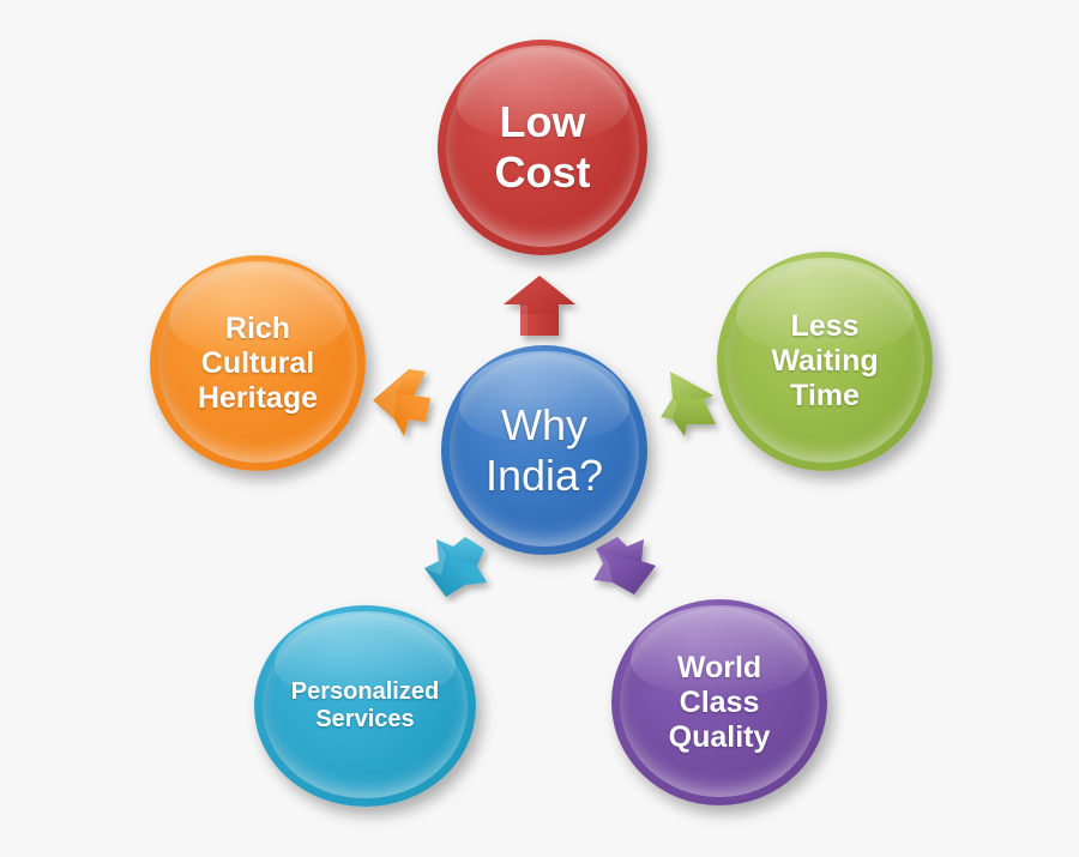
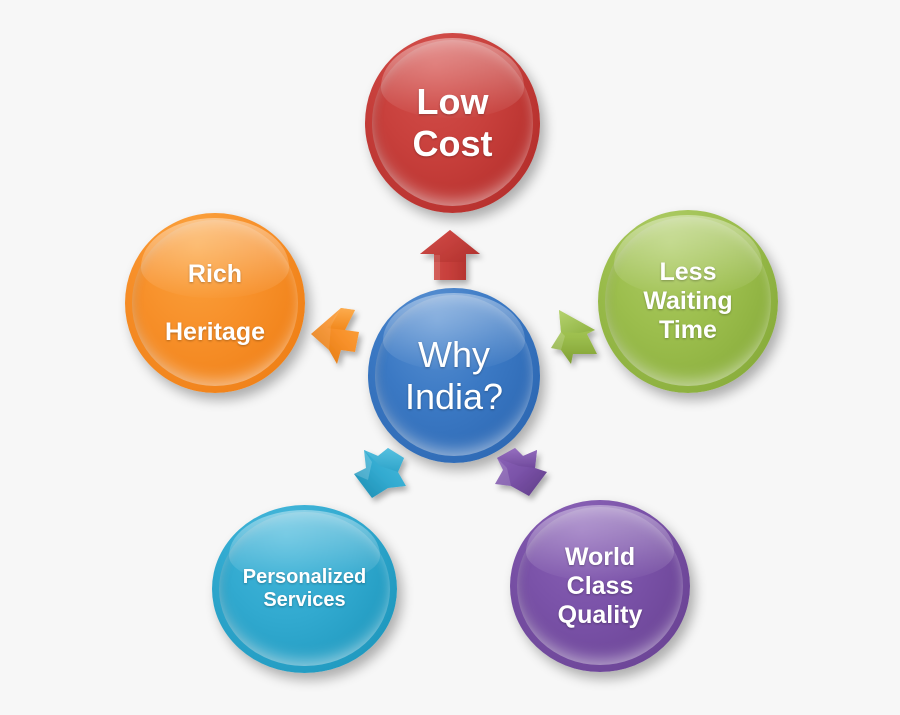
  Low
  Cost
  Less
  Waiting
  Time
  World
  Class
  Quality
  Personalized
  Services
  Rich
- Cultural
  Heritage
  Why
  India?
